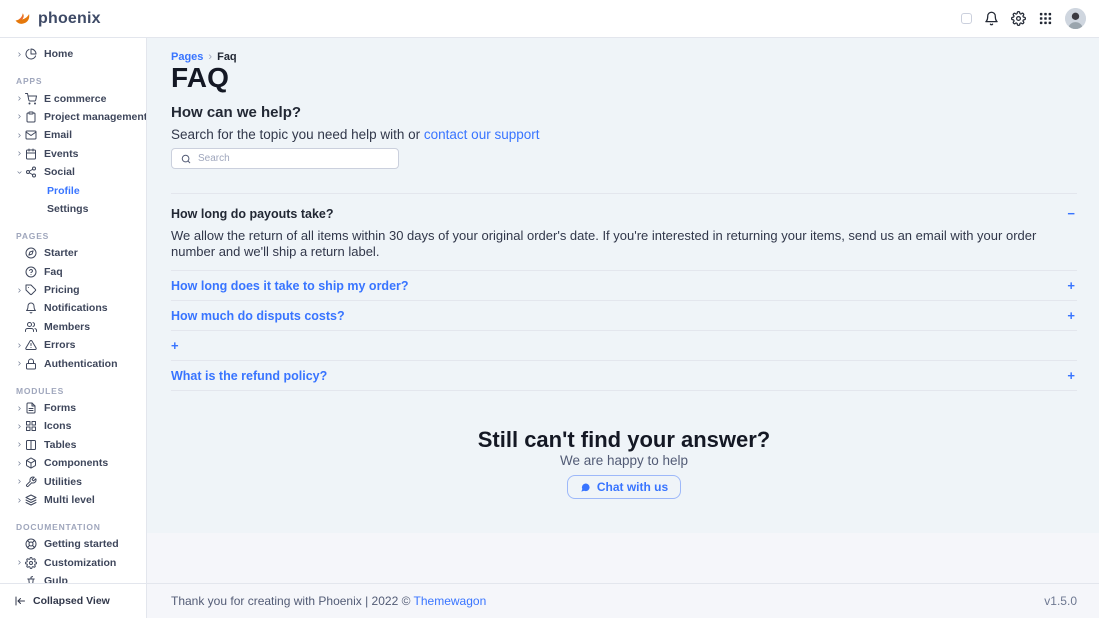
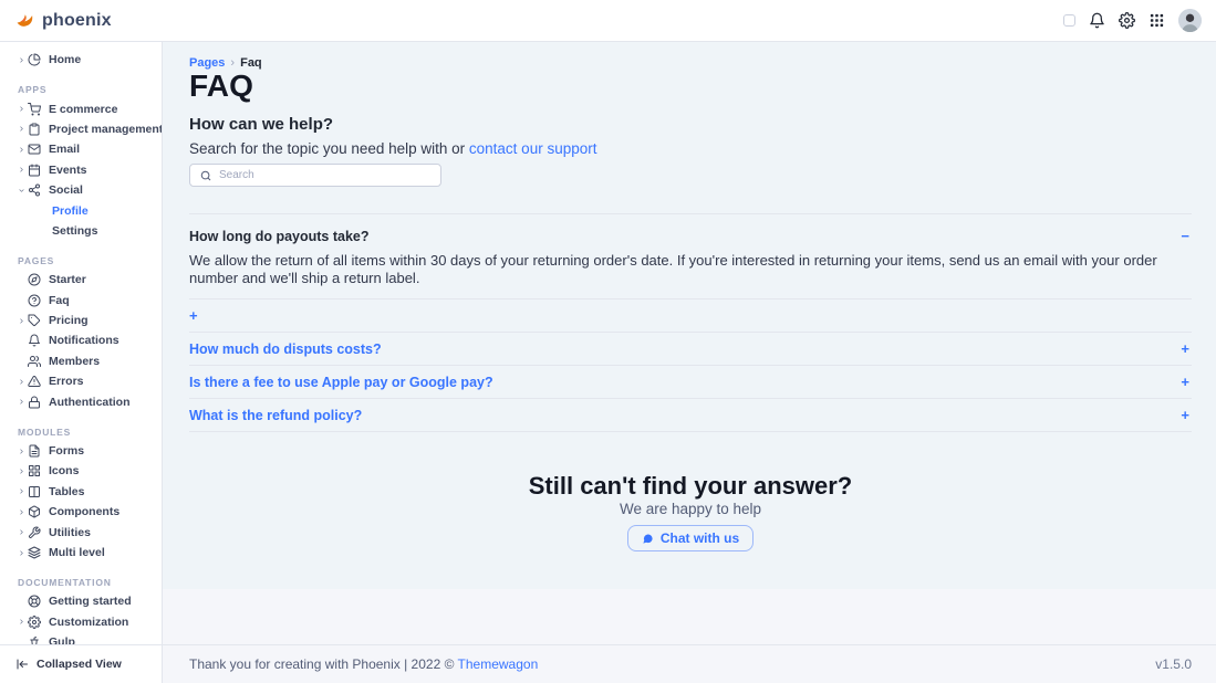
  phoenix
  Home
  APPS
  E commerce
  Project management
  Email
  Events
  Social
  Profile
  Settings
  PAGES
  Starter
  Faq
  Pricing
  Notifications
  Members
  Errors
  Authentication
  MODULES
  Forms
  Icons
  Tables
  Components
  Utilities
  Multi level
  DOCUMENTATION
  Getting started
  Customization
  Gulp
  Collapsed View
  Pages
  ›
  Faq
  FAQ
  How can we help?
  Search for the topic you need help with or contact our support
  Search
  How long do payouts take?
  −
- We allow the return of all items within 30 days of your original order's date. If you're interested in returning your items, send us an email with your order number and we'll ship a return label.
+ We allow the return of all items within 30 days of your returning order's date. If you're interested in returning your items, send us an email with your order number and we'll ship a return label.
- How long does it take to ship my order?
  +
  How much do disputs costs?
  +
+ Is there a fee to use Apple pay or Google pay?
  +
  What is the refund policy?
  +
  Still can't find your answer?
  We are happy to help
  Chat with us
  Thank you for creating with Phoenix | 2022 © Themewagon
  v1.5.0
